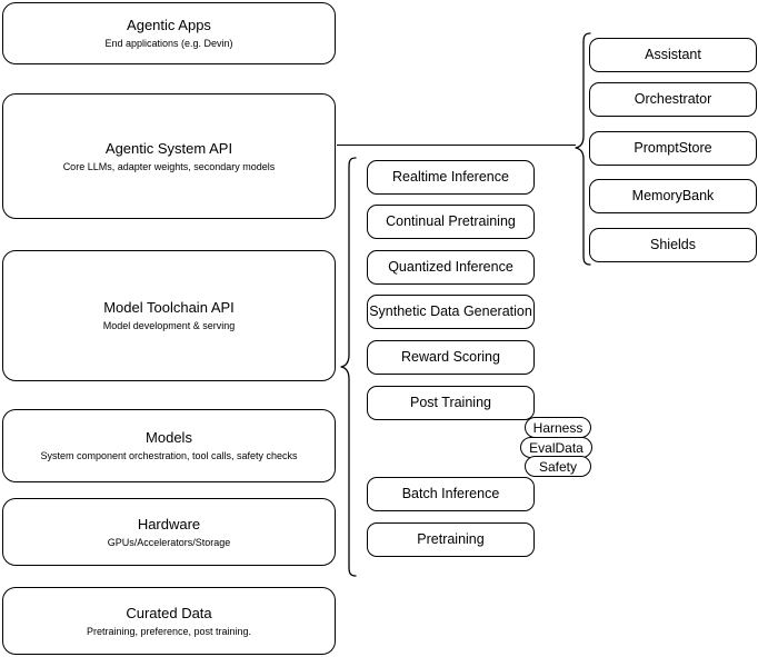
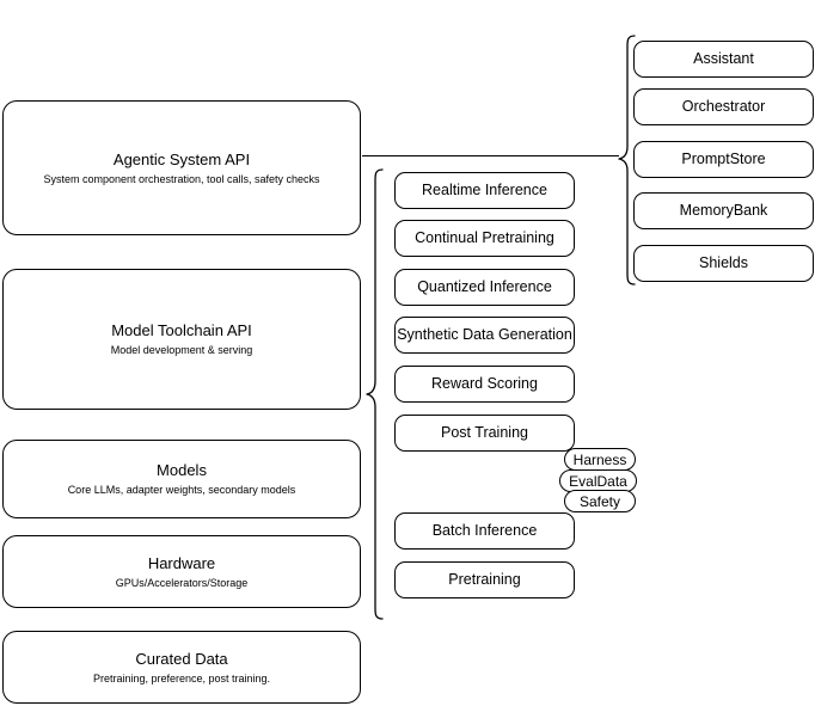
- Agentic Apps
- End applications (e.g. Devin)
  Agentic System API
- Core LLMs, adapter weights, secondary models
+ System component orchestration, tool calls, safety checks
  Model Toolchain API
  Model development & serving
  Models
- System component orchestration, tool calls, safety checks
+ Core LLMs, adapter weights, secondary models
  Hardware
  GPUs/Accelerators/Storage
  Curated Data
  Pretraining, preference, post training.
  Realtime Inference
  Continual Pretraining
  Quantized Inference
  Synthetic Data Generation
  Reward Scoring
  Post Training
  Batch Inference
  Pretraining
  Harness
  EvalData
  Safety
  Assistant
  Orchestrator
  PromptStore
  MemoryBank
  Shields
